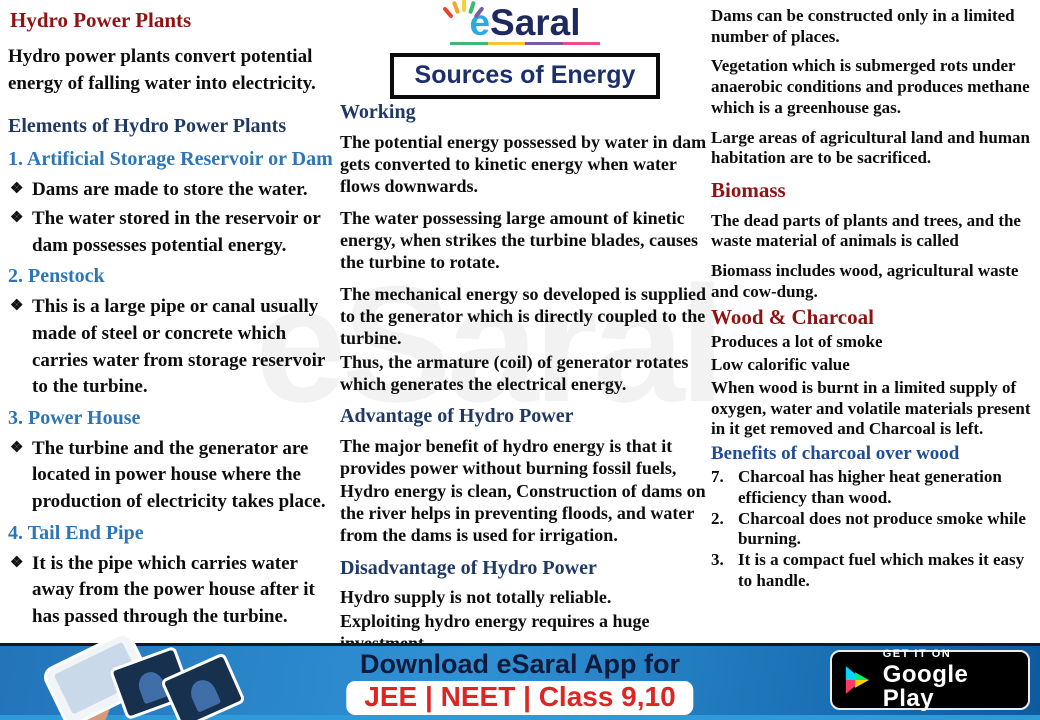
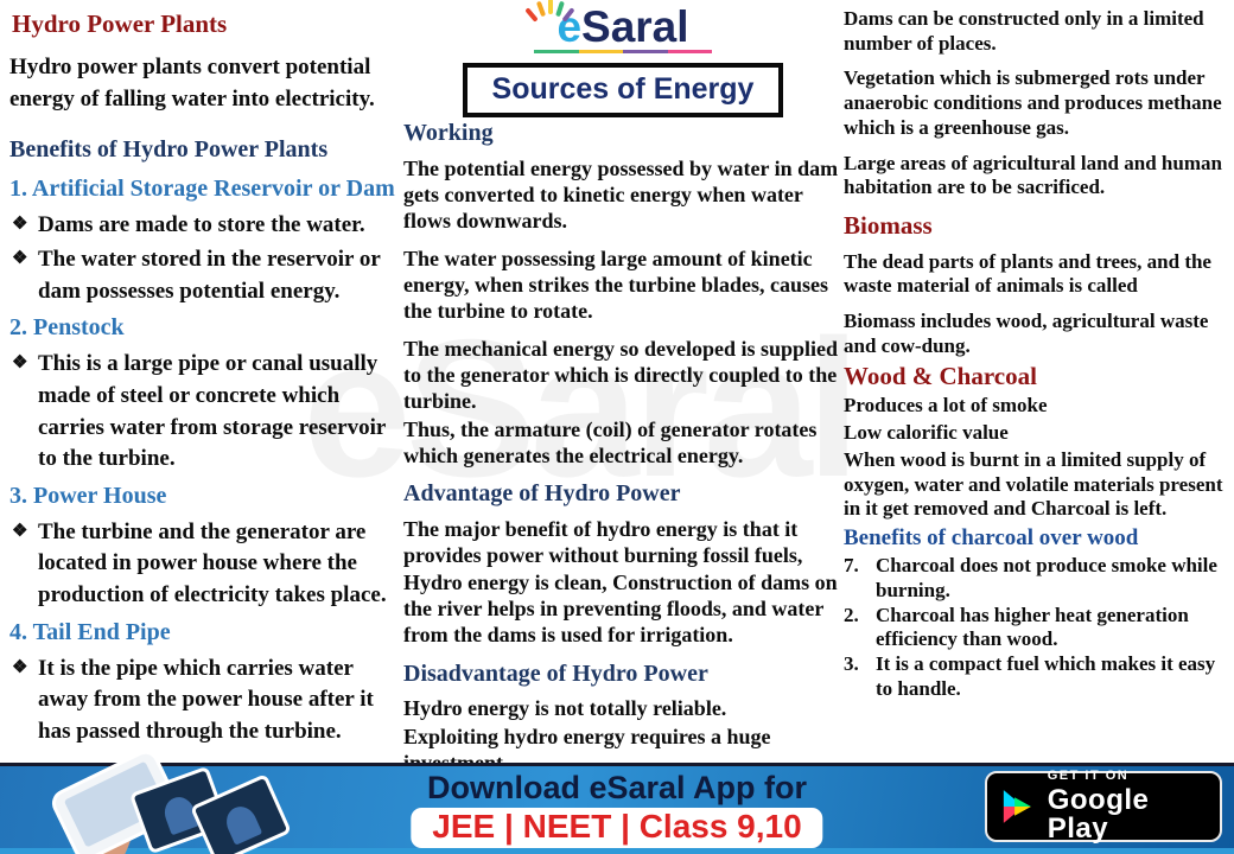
  eSaral
  eSaral
  Sources of Energy
  Hydro Power Plants
  Hydro power plants convert potential energy of falling water into electricity.
- Elements of Hydro Power Plants
+ Benefits of Hydro Power Plants
  1. Artificial Storage Reservoir or Dam
  ❖
  Dams are made to store the water.
  ❖
  The water stored in the reservoir or dam possesses potential energy.
  2. Penstock
  ❖
  This is a large pipe or canal usually made of steel or concrete which carries water from storage reservoir to the turbine.
  3. Power House
  ❖
  The turbine and the generator are located in power house where the production of electricity takes place.
  4. Tail End Pipe
  ❖
  It is the pipe which carries water away from the power house after it has passed through the turbine.
  Working
  The potential energy possessed by water in dam gets converted to kinetic energy when water flows downwards.
  The water possessing large amount of kinetic energy, when strikes the turbine blades, causes the turbine to rotate.
  The mechanical energy so developed is supplied to the generator which is directly coupled to the turbine.
  Thus, the armature (coil) of generator rotates which generates the electrical energy.
  Advantage of Hydro Power
  The major benefit of hydro energy is that it provides power without burning fossil fuels, Hydro energy is clean, Construction of dams on the river helps in preventing floods, and water from the dams is used for irrigation.
  Disadvantage of Hydro Power
- Hydro supply is not totally reliable.
+ Hydro energy is not totally reliable.
  Exploiting hydro energy requires a huge
  Dams can be constructed only in a limited number of places.
  Vegetation which is submerged rots under anaerobic conditions and produces methane which is a greenhouse gas.
  Large areas of agricultural land and human habitation are to be sacrificed.
  Biomass
  The dead parts of plants and trees, and the waste material of animals is called
  Biomass includes wood, agricultural waste and cow-dung.
  Wood & Charcoal
  Produces a lot of smoke
  Low calorific value
  When wood is burnt in a limited supply of oxygen, water and volatile materials present in it get removed and Charcoal is left.
  Benefits of charcoal over wood
  7.
- Charcoal has higher heat generation efficiency than wood.
+ Charcoal does not produce smoke while burning.
  2.
- Charcoal does not produce smoke while burning.
+ Charcoal has higher heat generation efficiency than wood.
  3.
  It is a compact fuel which makes it easy to handle.
  Download eSaral App for
  JEE | NEET | Class 9,10
  GET IT ON
  Google Play
